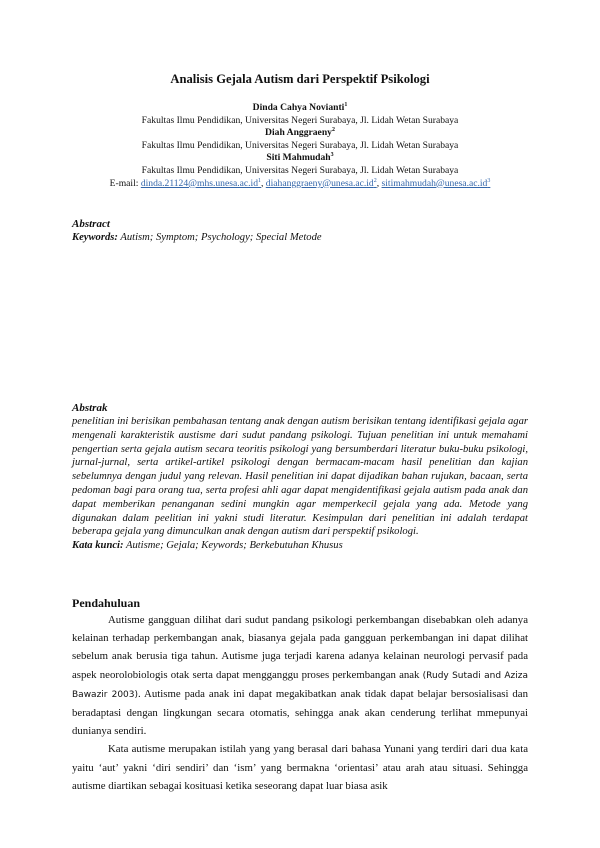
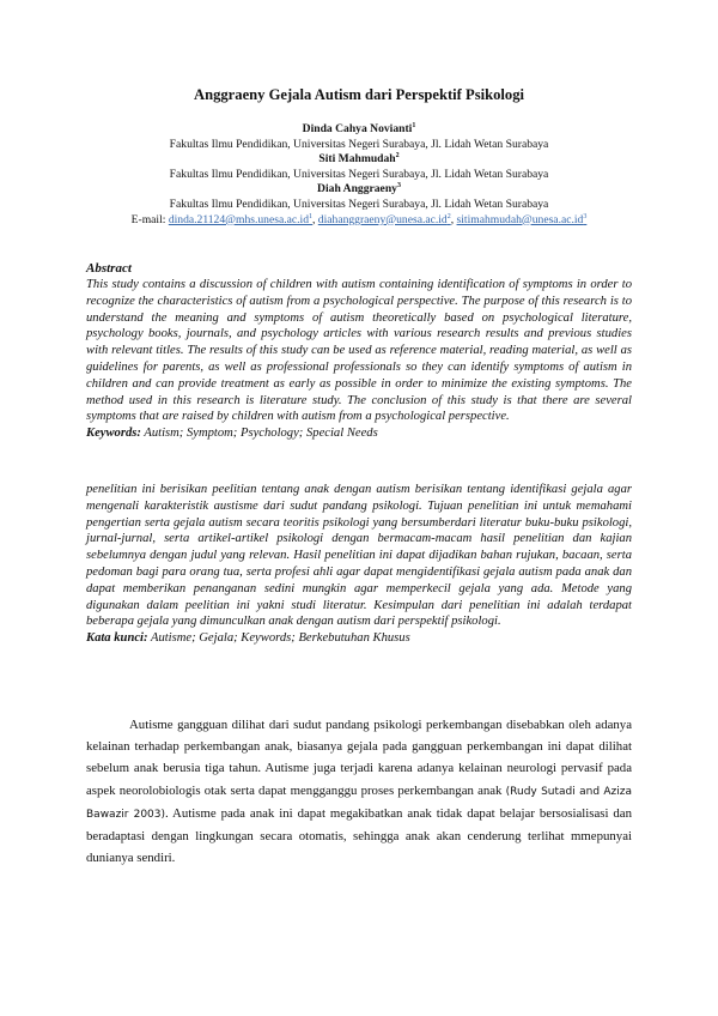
- Analisis Gejala Autism dari Perspektif Psikologi
+ Anggraeny Gejala Autism dari Perspektif Psikologi
  Dinda Cahya Novianti
  Fakultas Ilmu Pendidikan, Universitas Negeri Surabaya, Jl. Lidah Wetan Surabaya
- Diah Anggraeny
+ Siti Mahmudah
  Fakultas Ilmu Pendidikan, Universitas Negeri Surabaya, Jl. Lidah Wetan Surabaya
- Siti Mahmudah
+ Diah Anggraeny
  Fakultas Ilmu Pendidikan, Universitas Negeri Surabaya, Jl. Lidah Wetan Surabaya
  E-mail: dinda.21124@mhs.unesa.ac.id , diahanggraeny@unesa.ac.id , sitimahmudah@unesa.ac.id
  Abstract
+ This study contains a discussion of children with autism containing identification of symptoms in order to recognize the characteristics of autism from a psychological perspective. The purpose of this research is to understand the meaning and symptoms of autism theoretically based on psychological literature, psychology books, journals, and psychology articles with various research results and previous studies with relevant titles. The results of this study can be used as reference material, reading material, as well as guidelines for parents, as well as professional professionals so they can identify symptoms of autism in children and can provide treatment as early as possible in order to minimize the existing symptoms. The method used in this research is literature study. The conclusion of this study is that there are several symptoms that are raised by children with autism from a psychological perspective.
- Keywords: Autism; Symptom; Psychology; Special Metode
+ Keywords: Autism; Symptom; Psychology; Special Needs
- Abstrak
- penelitian ini berisikan pembahasan tentang anak dengan autism berisikan tentang identifikasi gejala agar mengenali karakteristik austisme dari sudut pandang psikologi. Tujuan penelitian ini untuk memahami pengertian serta gejala autism secara teoritis psikologi yang bersumberdari literatur buku-buku psikologi, jurnal-jurnal, serta artikel-artikel psikologi dengan bermacam-macam hasil penelitian dan kajian sebelumnya dengan judul yang relevan. Hasil penelitian ini dapat dijadikan bahan rujukan, bacaan, serta pedoman bagi para orang tua, serta profesi ahli agar dapat mengidentifikasi gejala autism pada anak dan dapat memberikan penanganan sedini mungkin agar memperkecil gejala yang ada. Metode yang digunakan dalam peelitian ini yakni studi literatur. Kesimpulan dari penelitian ini adalah terdapat beberapa gejala yang dimunculkan anak dengan autism dari perspektif psikologi.
+ penelitian ini berisikan peelitian tentang anak dengan autism berisikan tentang identifikasi gejala agar mengenali karakteristik austisme dari sudut pandang psikologi. Tujuan penelitian ini untuk memahami pengertian serta gejala autism secara teoritis psikologi yang bersumberdari literatur buku-buku psikologi, jurnal-jurnal, serta artikel-artikel psikologi dengan bermacam-macam hasil penelitian dan kajian sebelumnya dengan judul yang relevan. Hasil penelitian ini dapat dijadikan bahan rujukan, bacaan, serta pedoman bagi para orang tua, serta profesi ahli agar dapat mengidentifikasi gejala autism pada anak dan dapat memberikan penanganan sedini mungkin agar memperkecil gejala yang ada. Metode yang digunakan dalam peelitian ini yakni studi literatur. Kesimpulan dari penelitian ini adalah terdapat beberapa gejala yang dimunculkan anak dengan autism dari perspektif psikologi.
  Kata kunci: Autisme; Gejala; Keywords; Berkebutuhan Khusus
- Pendahuluan
  Autisme gangguan dilihat dari sudut pandang psikologi perkembangan disebabkan oleh adanya kelainan terhadap perkembangan anak, biasanya gejala pada gangguan perkembangan ini dapat dilihat sebelum anak berusia tiga tahun. Autisme juga terjadi karena adanya kelainan neurologi pervasif pada aspek neorolobiologis otak serta dapat mengganggu proses perkembangan anak (Rudy Sutadi and Aziza Bawazir 2003). Autisme pada anak ini dapat megakibatkan anak tidak dapat belajar bersosialisasi dan beradaptasi dengan lingkungan secara otomatis, sehingga anak akan cenderung terlihat mmepunyai dunianya sendiri.
- Kata autisme merupakan istilah yang yang berasal dari bahasa Yunani yang terdiri dari dua kata yaitu ‘aut’ yakni ‘diri sendiri’ dan ‘ism’ yang bermakna ‘orientasi’ atau arah atau situasi. Sehingga autisme diartikan sebagai kosituasi ketika seseorang dapat luar biasa asik
